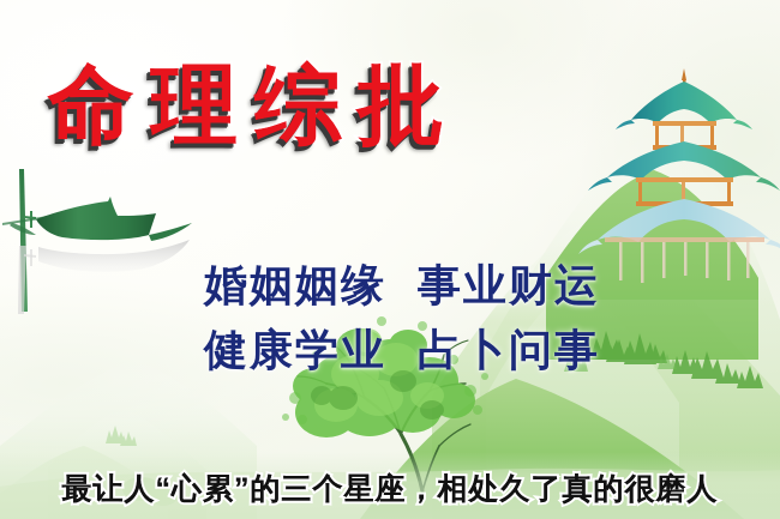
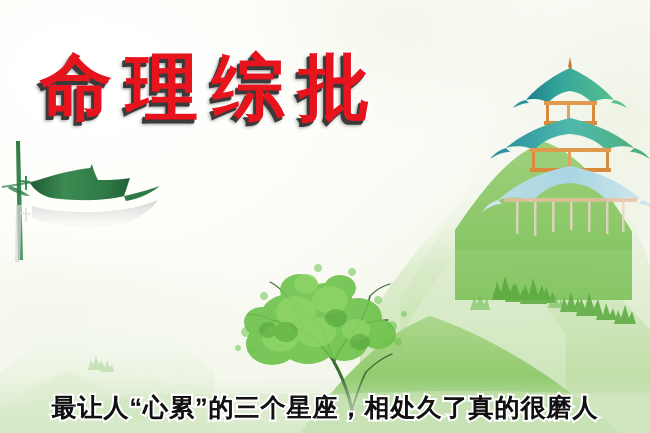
  命理综批
- 婚姻姻缘 事业财运
- 健康学业 占卜问事
  最让人“心累”的三个星座，相处久了真的很磨人
